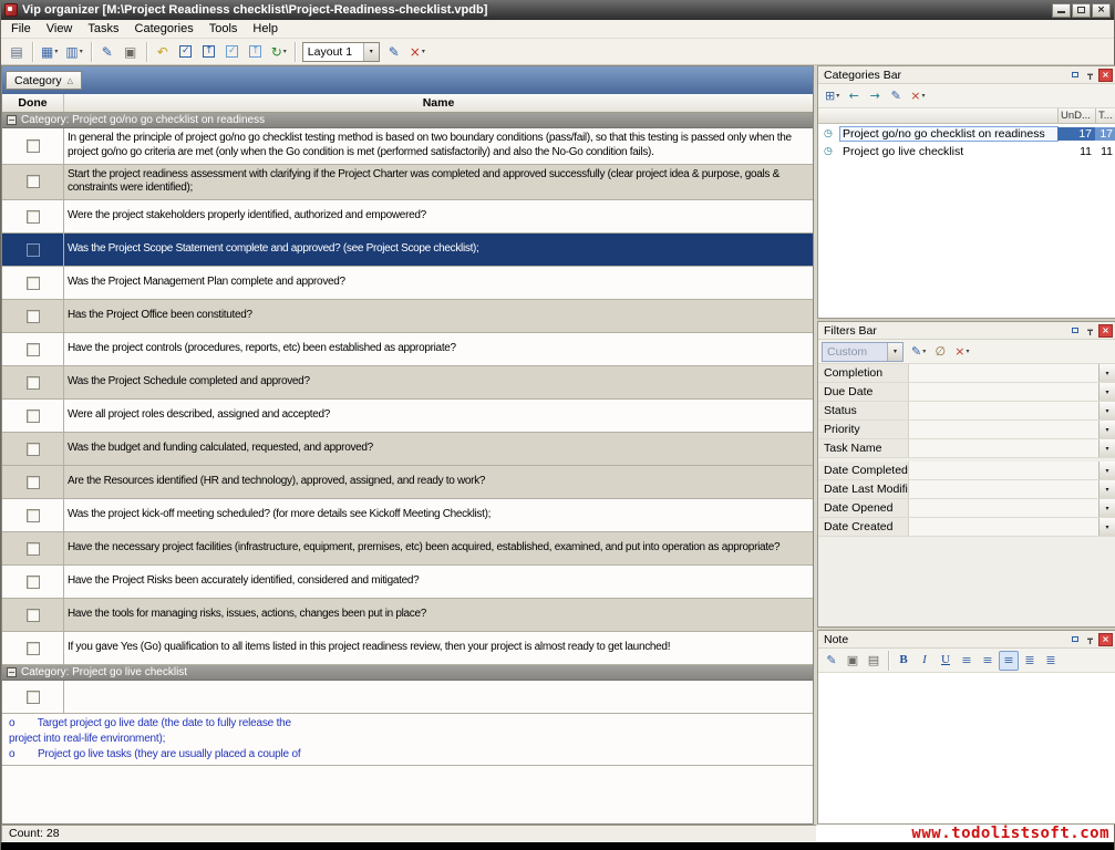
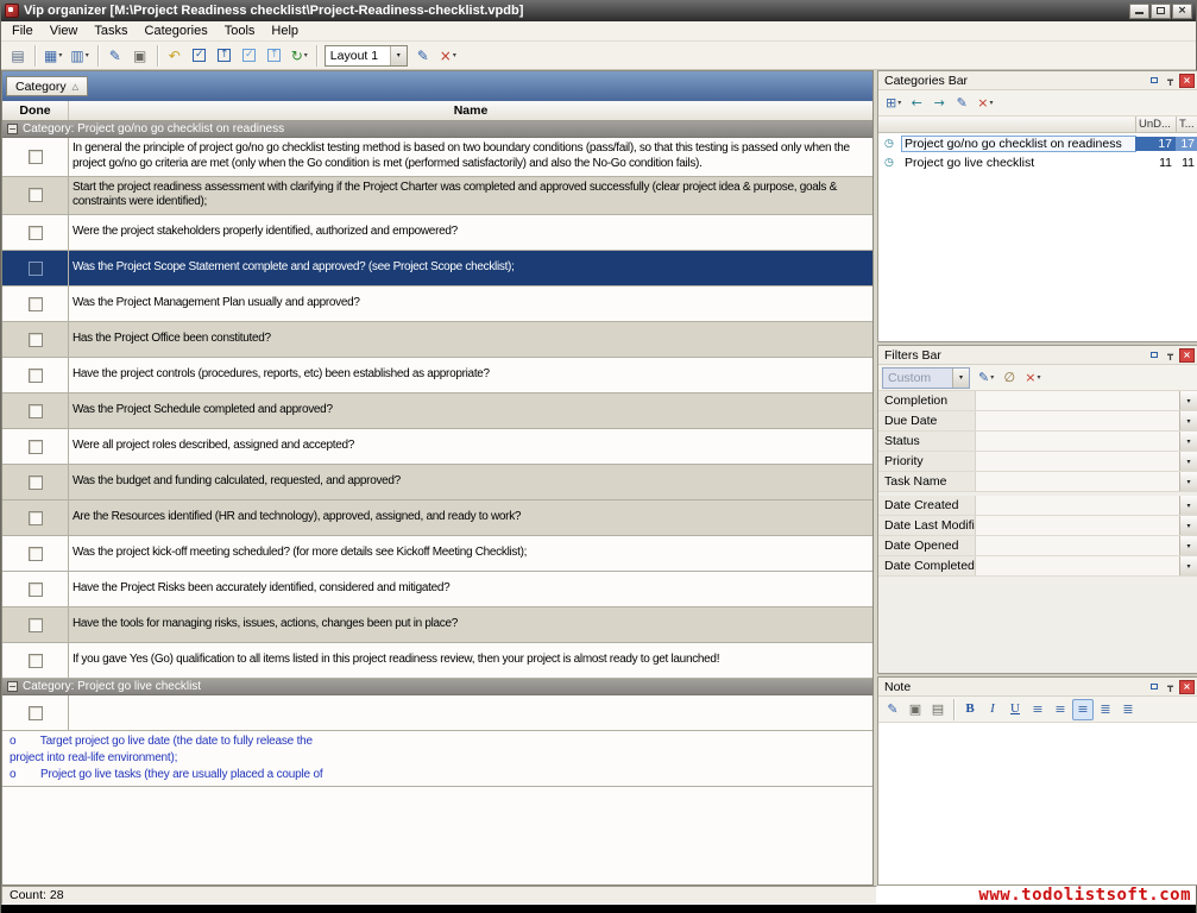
  Vip organizer [M:\Project Readiness checklist\Project-Readiness-checklist.vpdb]
  ×
  File
  View
  Tasks
  Categories
  Tools
  Help
  ▤
  ▦
  ▥
  ✎
  ▣
  ↶
  ✓
  ↑
  ✓
  ↑
  ↻
  Layout 1
  ✎
  ×
  Category
  △
  Done
  Name
  −
  Category: Project go/no go checklist on readiness
  In general the principle of project go/no go checklist testing method is based on two boundary conditions (pass/fail), so that this testing is passed only when the project go/no go criteria are met (only when the Go condition is met (performed satisfactorily) and also the No-Go condition fails).
  Start the project readiness assessment with clarifying if the Project Charter was completed and approved successfully (clear project idea & purpose, goals & constraints were identified);
  Were the project stakeholders properly identified, authorized and empowered?
  Was the Project Scope Statement complete and approved? (see Project Scope checklist);
- Was the Project Management Plan complete and approved?
+ Was the Project Management Plan usually and approved?
  Has the Project Office been constituted?
  Have the project controls (procedures, reports, etc) been established as appropriate?
  Was the Project Schedule completed and approved?
  Were all project roles described, assigned and accepted?
  Was the budget and funding calculated, requested, and approved?
  Are the Resources identified (HR and technology), approved, assigned, and ready to work?
  Was the project kick-off meeting scheduled? (for more details see Kickoff Meeting Checklist);
- Have the necessary project facilities (infrastructure, equipment, premises, etc) been acquired, established, examined, and put into operation as appropriate?
  Have the Project Risks been accurately identified, considered and mitigated?
  Have the tools for managing risks, issues, actions, changes been put in place?
  If you gave Yes (Go) qualification to all items listed in this project readiness review, then your project is almost ready to get launched!
  −
  Category: Project go live checklist
  o Target project go live date (the date to fully release the
  project into real-life environment);
  o Project go live tasks (they are usually placed a couple of
  Categories Bar
  ┳
  ×
  ⊞
  ←
  →
  ✎
  ×
  UnD...
  T...
  ◷
  Project go/no go checklist on readiness
  17
  17
  ◷
  Project go live checklist
  11
  11
  Filters Bar
  ┳
  ×
  Custom
  ✎
  ∅
  ×
  Completion
  Due Date
  Status
  Priority
  Task Name
- Date Completed
+ Date Created
  Date Last Modifi
  Date Opened
- Date Created
+ Date Completed
  Note
  ┳
  ×
  ✎
  ▣
  ▤
  B
  I
  U
  ≡
  ≡
  ≡
  ≣
  ≣
  Count: 28
  www.todolistsoft.com
